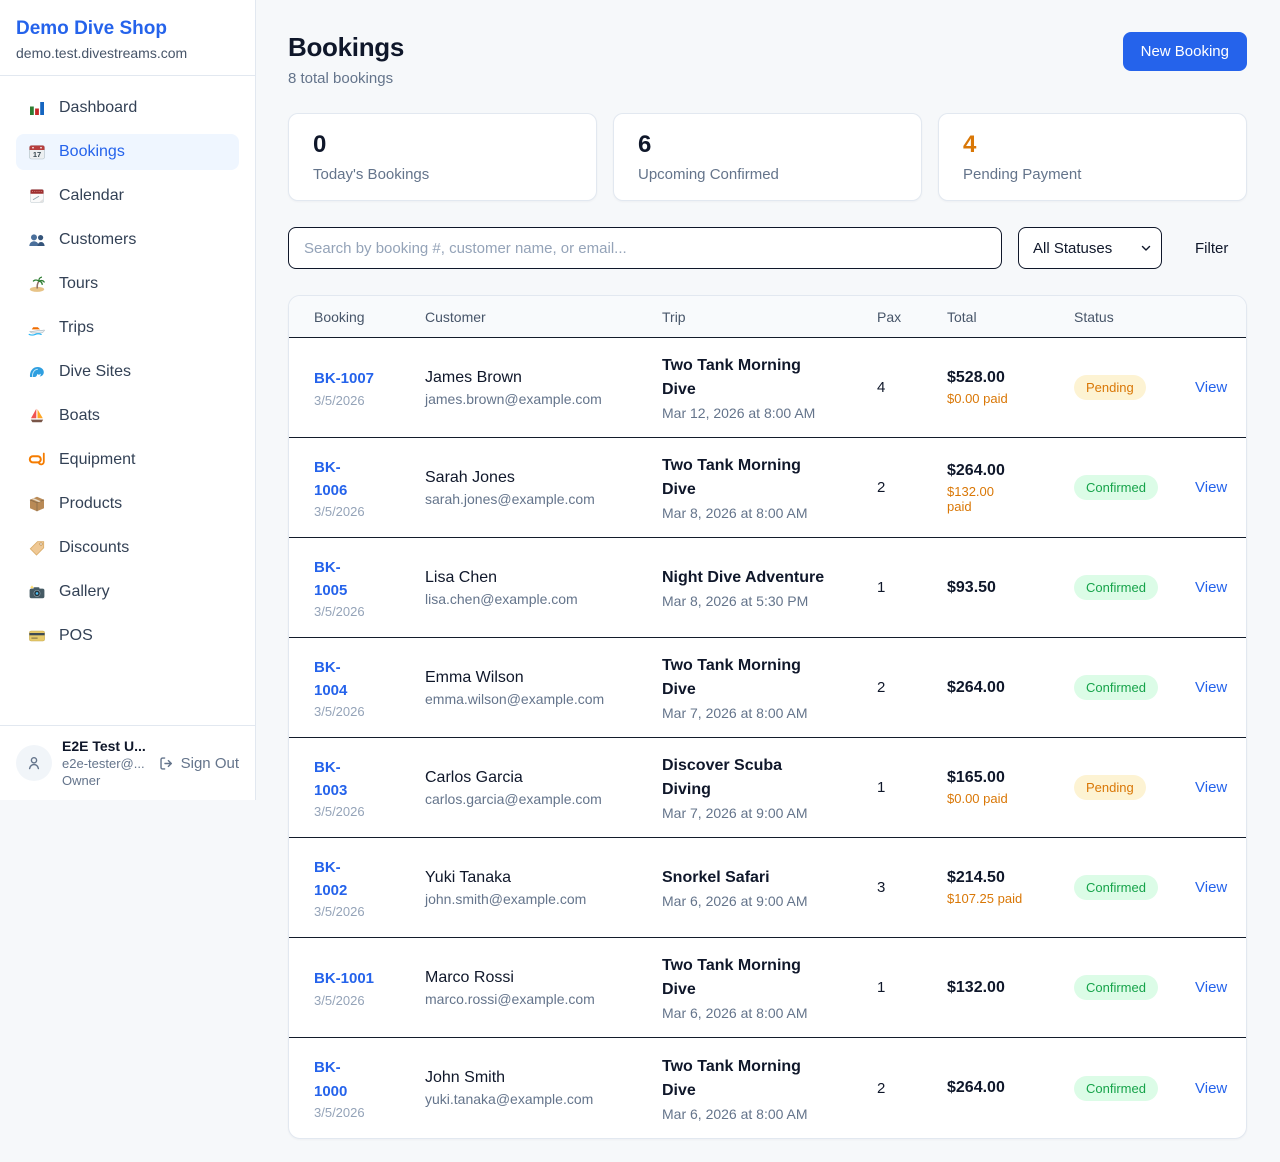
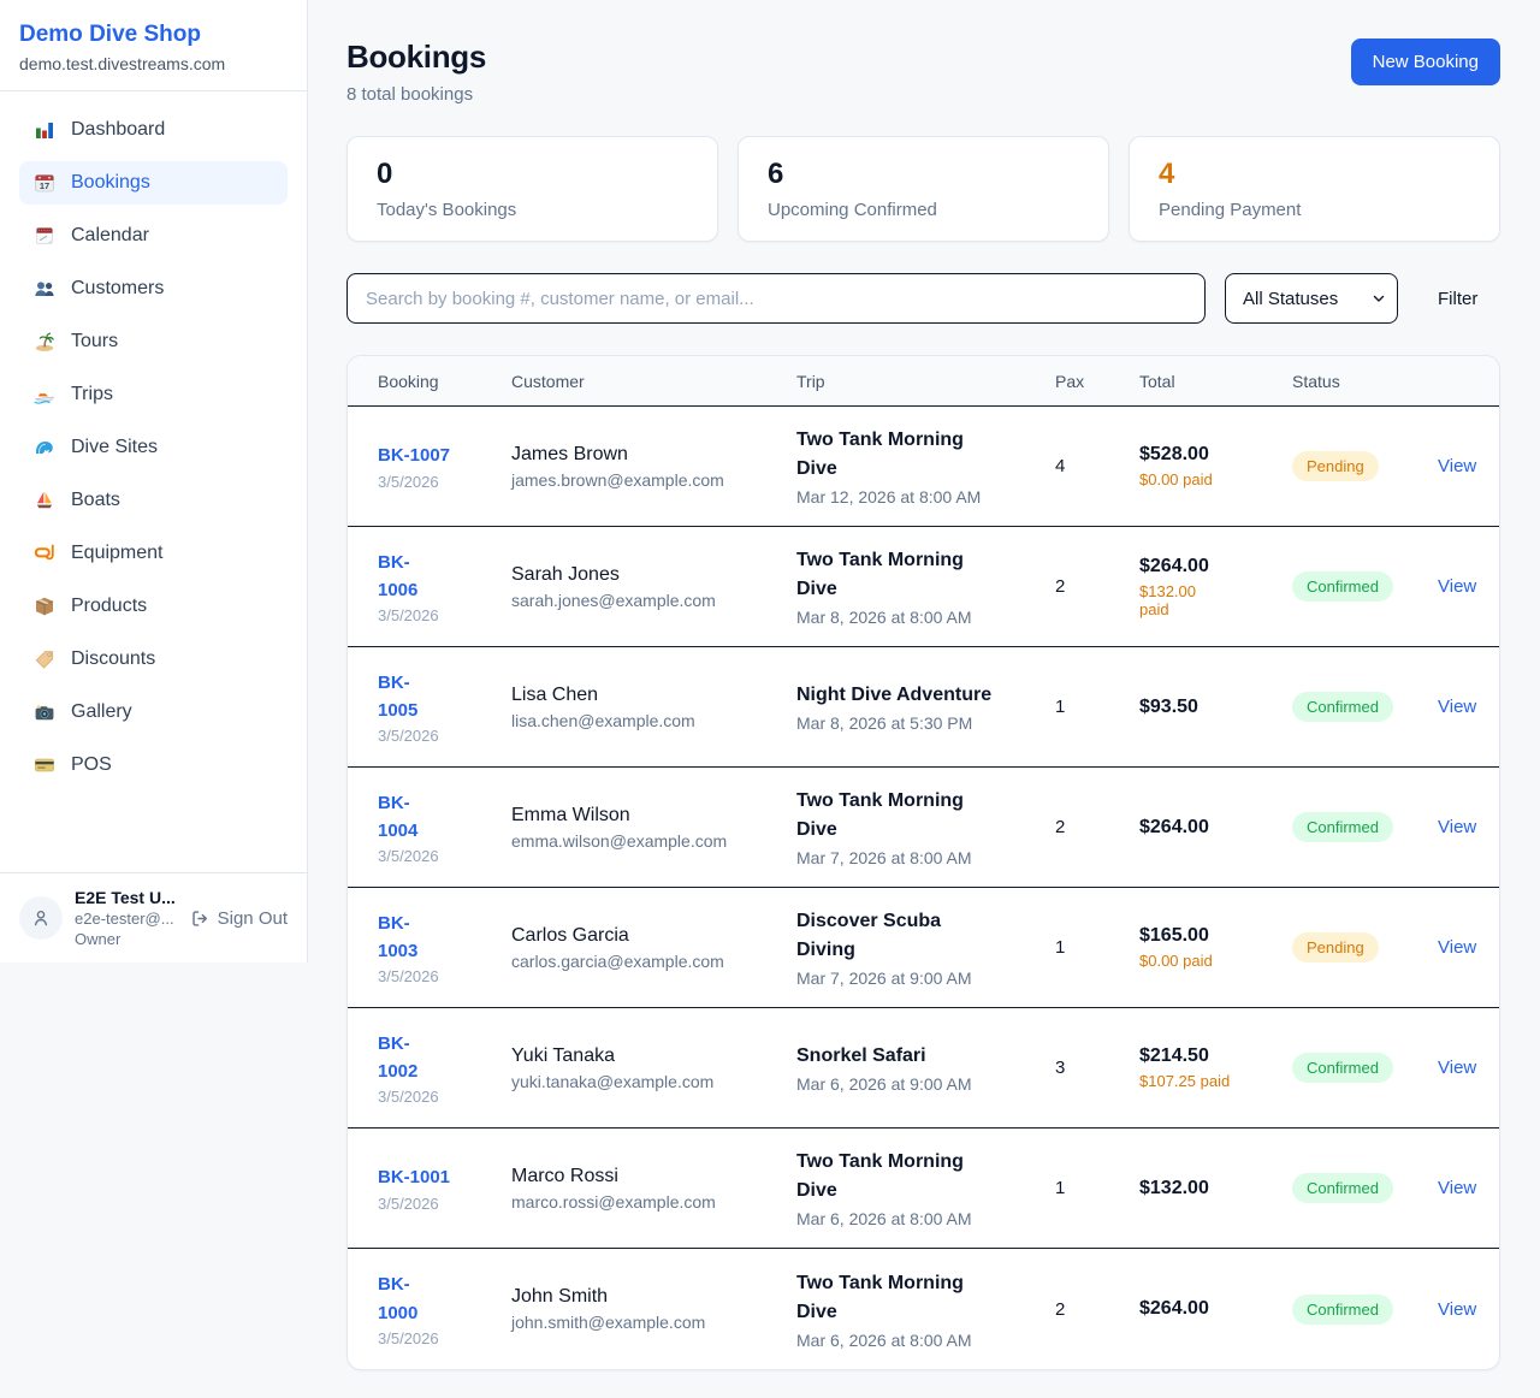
  Demo Dive Shop
  demo.test.divestreams.com
  Dashboard
  17
  Bookings
  Calendar
  Customers
  Tours
  Trips
  Dive Sites
  Boats
  Equipment
  Products
  Discounts
  Gallery
  POS
  E2E Test U...
  e2e-tester@...
  Owner
  Sign Out
  Bookings
  8 total bookings
  New Booking
  0
  Today's Bookings
  6
  Upcoming Confirmed
  4
  Pending Payment
  Search by booking #, customer name, or email...
  All Statuses
  Filter
  Booking
  Customer
  Trip
  Pax
  Total
  Status
  BK-1007
  3/5/2026
  James Brown
  james.brown@example.com
  Two Tank Morning
  Dive
  Mar 12, 2026 at 8:00 AM
  4
  $528.00
  $0.00 paid
  Pending
  View
  BK-
  1006
  3/5/2026
  Sarah Jones
  sarah.jones@example.com
  Two Tank Morning
  Dive
  Mar 8, 2026 at 8:00 AM
  2
  $264.00
  $132.00
  paid
  Confirmed
  View
  BK-
  1005
  3/5/2026
  Lisa Chen
  lisa.chen@example.com
  Night Dive Adventure
  Mar 8, 2026 at 5:30 PM
  1
  $93.50
  Confirmed
  View
  BK-
  1004
  3/5/2026
  Emma Wilson
  emma.wilson@example.com
  Two Tank Morning
  Dive
  Mar 7, 2026 at 8:00 AM
  2
  $264.00
  Confirmed
  View
  BK-
  1003
  3/5/2026
  Carlos Garcia
  carlos.garcia@example.com
  Discover Scuba
  Diving
  Mar 7, 2026 at 9:00 AM
  1
  $165.00
  $0.00 paid
  Pending
  View
  BK-
  1002
  3/5/2026
  Yuki Tanaka
- john.smith@example.com
+ yuki.tanaka@example.com
  Snorkel Safari
  Mar 6, 2026 at 9:00 AM
  3
  $214.50
  $107.25 paid
  Confirmed
  View
  BK-1001
  3/5/2026
  Marco Rossi
  marco.rossi@example.com
  Two Tank Morning
  Dive
  Mar 6, 2026 at 8:00 AM
  1
  $132.00
  Confirmed
  View
  BK-
  1000
  3/5/2026
  John Smith
- yuki.tanaka@example.com
+ john.smith@example.com
  Two Tank Morning
  Dive
  Mar 6, 2026 at 8:00 AM
  2
  $264.00
  Confirmed
  View
